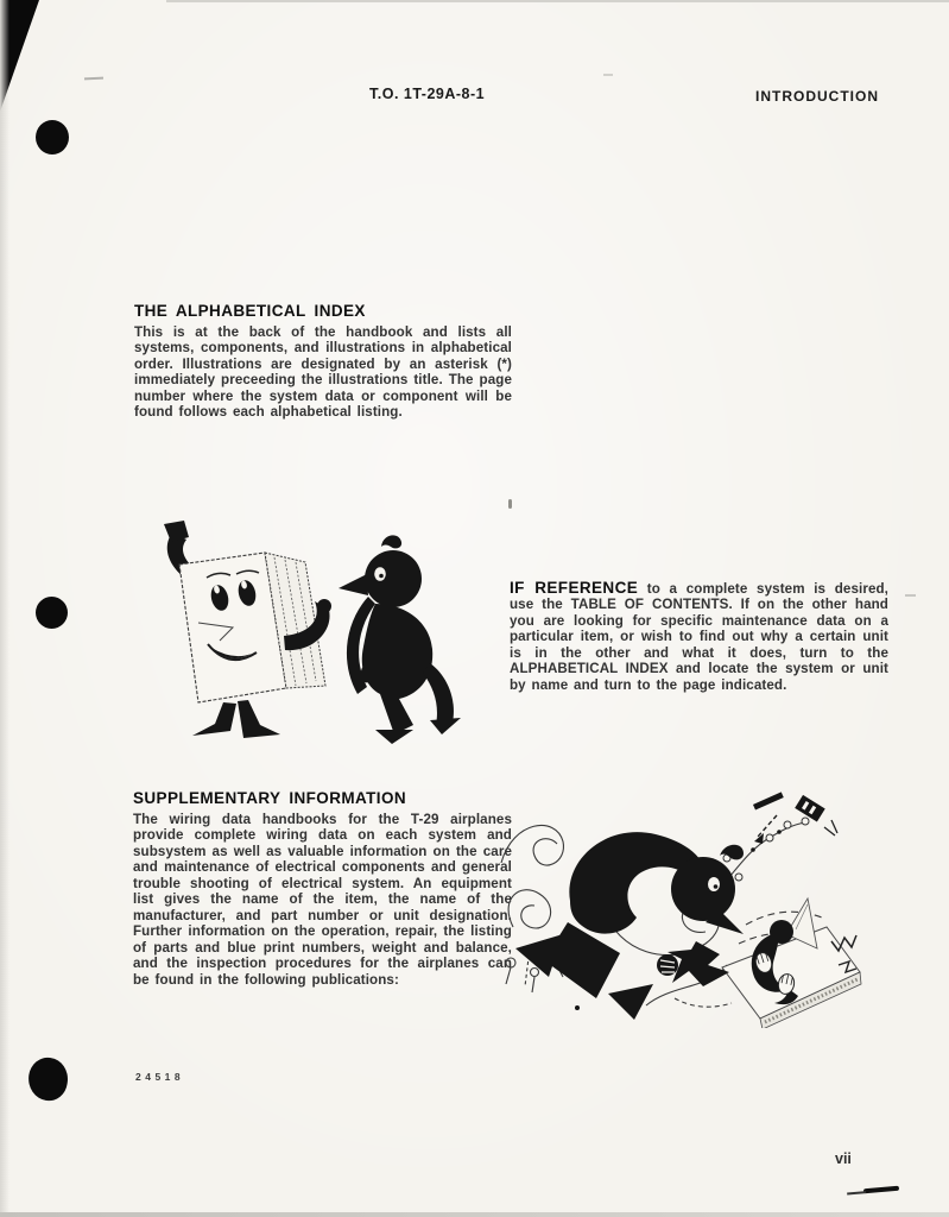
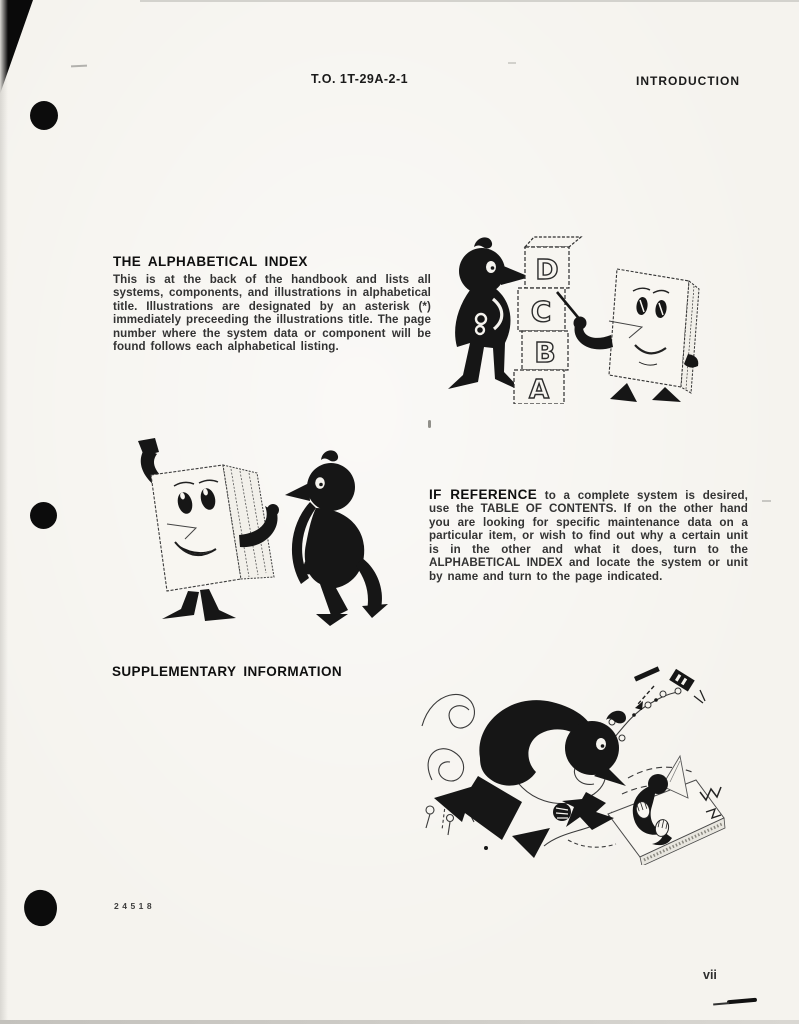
- T.O. 1T-29A-8-1
+ T.O. 1T-29A-2-1
  INTRODUCTION
  THE ALPHABETICAL INDEX
- This is at the back of the handbook and lists all systems, components, and illustrations in alphabetical order. Illustrations are designated by an asterisk (*) immediately preceeding the illustrations title. The page number where the system data or component will be found follows each alphabetical listing.
+ This is at the back of the handbook and lists all systems, components, and illustrations in alphabetical title. Illustrations are designated by an asterisk (*) immediately preceeding the illustrations title. The page number where the system data or component will be found follows each alphabetical listing.
+ D
+ C
+ B
+ A
  IF REFERENCE to a complete system is desired, use the TABLE OF CONTENTS. If on the other hand you are looking for specific maintenance data on a particular item, or wish to find out why a certain unit is in the other and what it does, turn to the ALPHABETICAL INDEX and locate the system or unit by name and turn to the page indicated.
  SUPPLEMENTARY INFORMATION
- The wiring data handbooks for the T-29 airplanes provide complete wiring data on each system and subsystem as well as valuable information on the care and maintenance of electrical components and general trouble shooting of electrical system. An equipment list gives the name of the item, the name of the manufacturer, and part number or unit designation. Further information on the operation, repair, the listing of parts and blue print numbers, weight and balance, and the inspection procedures for the airplanes can be found in the following publications:
  24518
  vii
